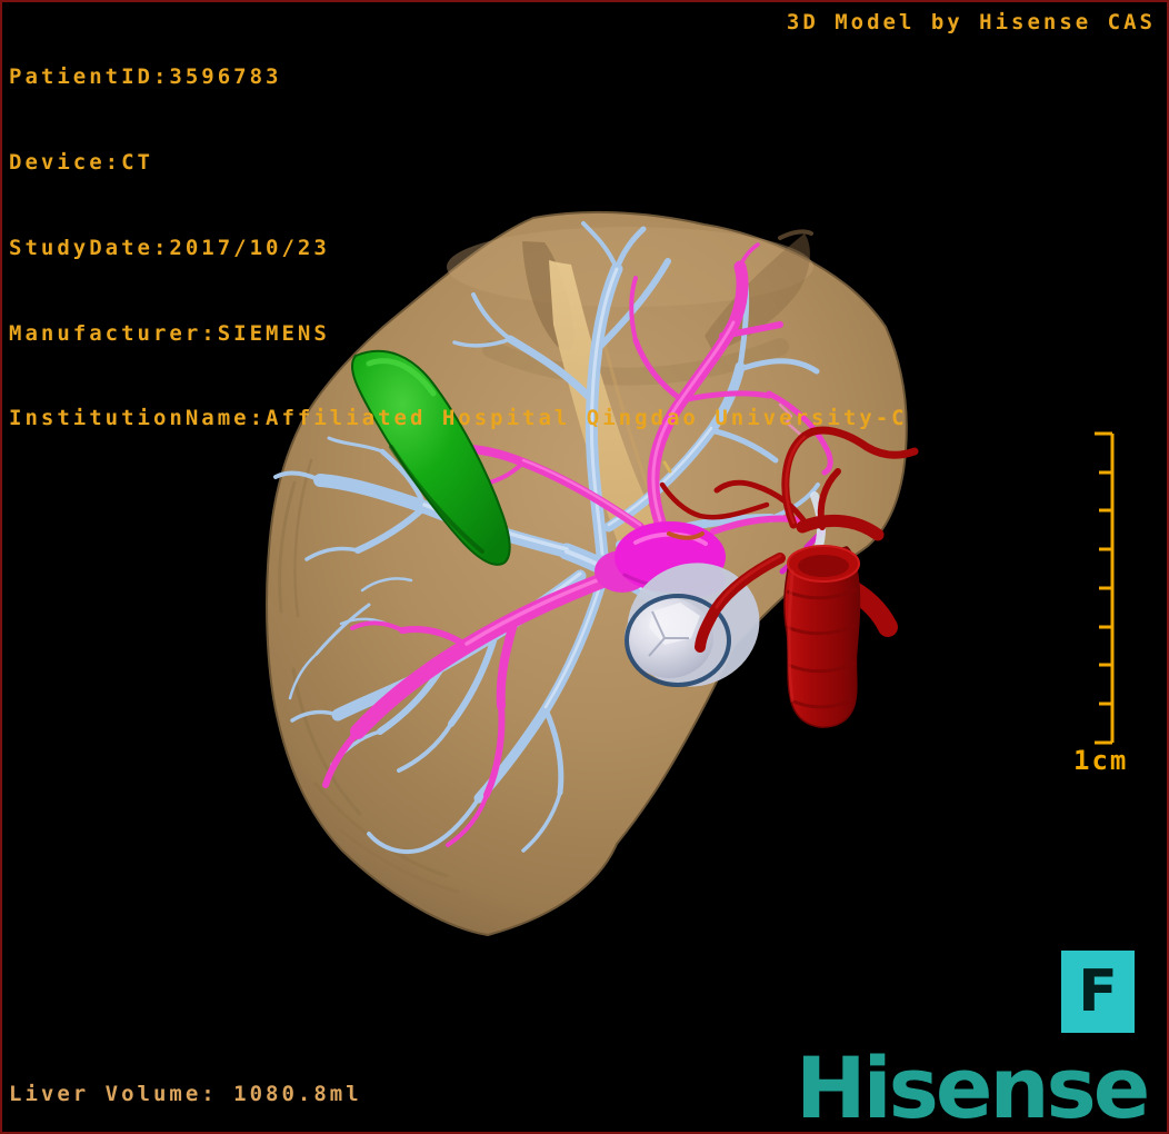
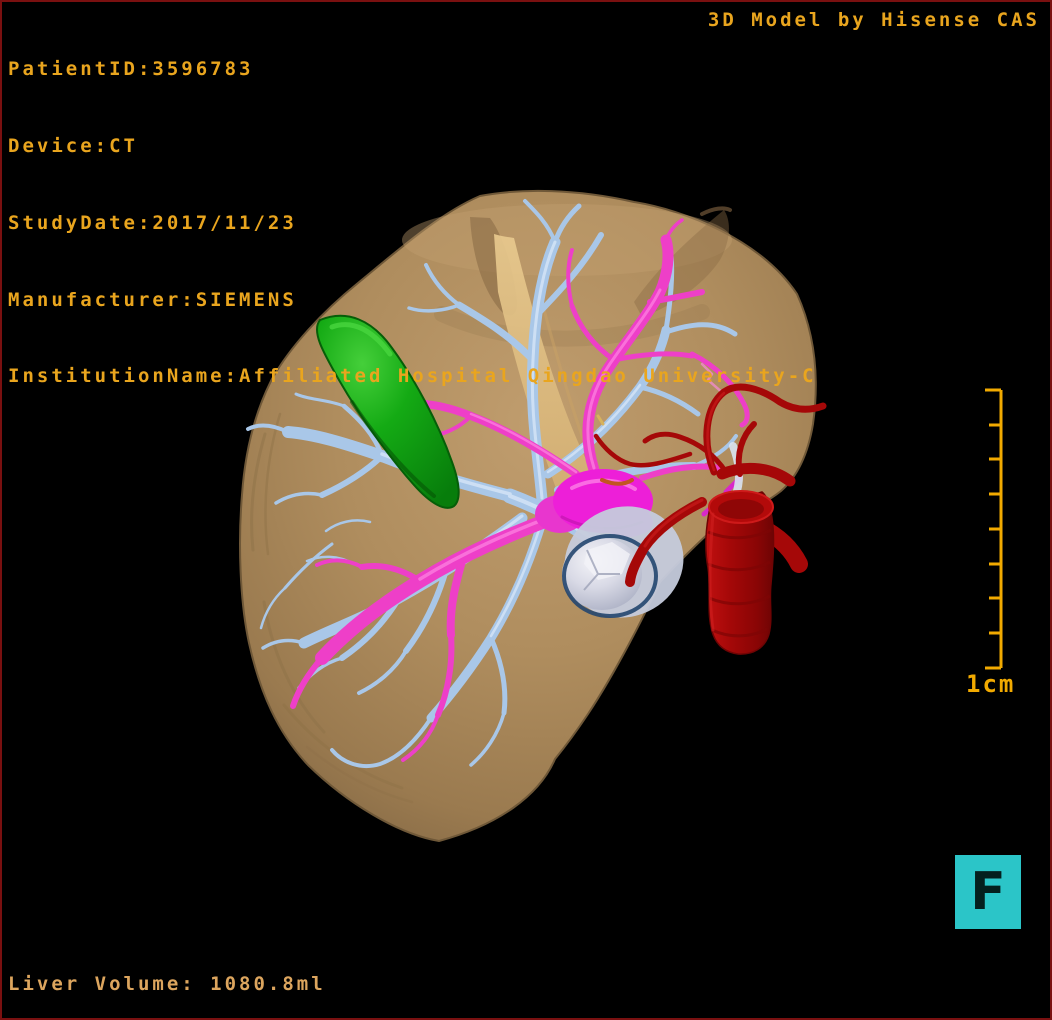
  1cm
  PatientID:3596783
  Device:CT
- StudyDate:2017/10/23
+ StudyDate:2017/11/23
  Manufacturer:SIEMENS
  InstitutionName:Affiliated Hospital Qingdao University-C
  3D Model by Hisense CAS
  Liver Volume: 1080.8ml
  F
- Hisense
